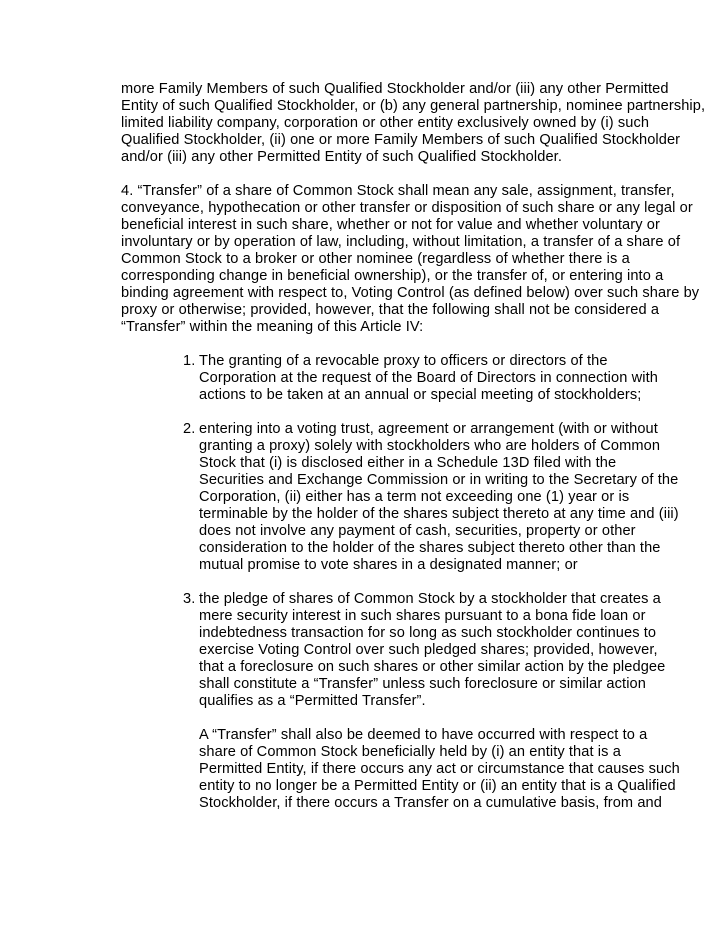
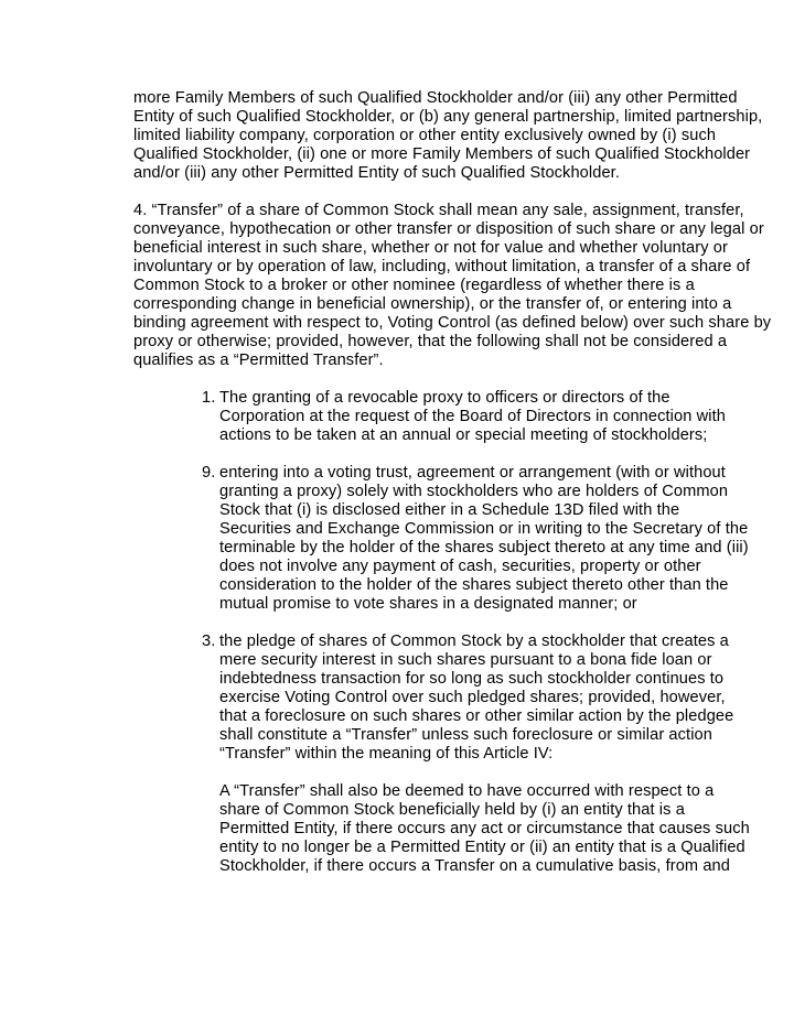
  more Family Members of such Qualified Stockholder and/or (iii) any other Permitted
- Entity of such Qualified Stockholder, or (b) any general partnership, nominee partnership,
+ Entity of such Qualified Stockholder, or (b) any general partnership, limited partnership,
  limited liability company, corporation or other entity exclusively owned by (i) such
  Qualified Stockholder, (ii) one or more Family Members of such Qualified Stockholder
  and/or (iii) any other Permitted Entity of such Qualified Stockholder.
  4. “Transfer” of a share of Common Stock shall mean any sale, assignment, transfer,
  conveyance, hypothecation or other transfer or disposition of such share or any legal or
  beneficial interest in such share, whether or not for value and whether voluntary or
  involuntary or by operation of law, including, without limitation, a transfer of a share of
  Common Stock to a broker or other nominee (regardless of whether there is a
  corresponding change in beneficial ownership), or the transfer of, or entering into a
  binding agreement with respect to, Voting Control (as defined below) over such share by
  proxy or otherwise; provided, however, that the following shall not be considered a
- “Transfer” within the meaning of this Article IV:
+ qualifies as a “Permitted Transfer”.
  1.
  The granting of a revocable proxy to officers or directors of the
  Corporation at the request of the Board of Directors in connection with
  actions to be taken at an annual or special meeting of stockholders;
- 2.
+ 9.
  entering into a voting trust, agreement or arrangement (with or without
  granting a proxy) solely with stockholders who are holders of Common
  Stock that (i) is disclosed either in a Schedule 13D filed with the
  Securities and Exchange Commission or in writing to the Secretary of the
- Corporation, (ii) either has a term not exceeding one (1) year or is
  terminable by the holder of the shares subject thereto at any time and (iii)
  does not involve any payment of cash, securities, property or other
  consideration to the holder of the shares subject thereto other than the
  mutual promise to vote shares in a designated manner; or
  3.
  the pledge of shares of Common Stock by a stockholder that creates a
  mere security interest in such shares pursuant to a bona fide loan or
  indebtedness transaction for so long as such stockholder continues to
  exercise Voting Control over such pledged shares; provided, however,
  that a foreclosure on such shares or other similar action by the pledgee
  shall constitute a “Transfer” unless such foreclosure or similar action
- qualifies as a “Permitted Transfer”.
+ “Transfer” within the meaning of this Article IV:
  A “Transfer” shall also be deemed to have occurred with respect to a
  share of Common Stock beneficially held by (i) an entity that is a
  Permitted Entity, if there occurs any act or circumstance that causes such
  entity to no longer be a Permitted Entity or (ii) an entity that is a Qualified
  Stockholder, if there occurs a Transfer on a cumulative basis, from and
